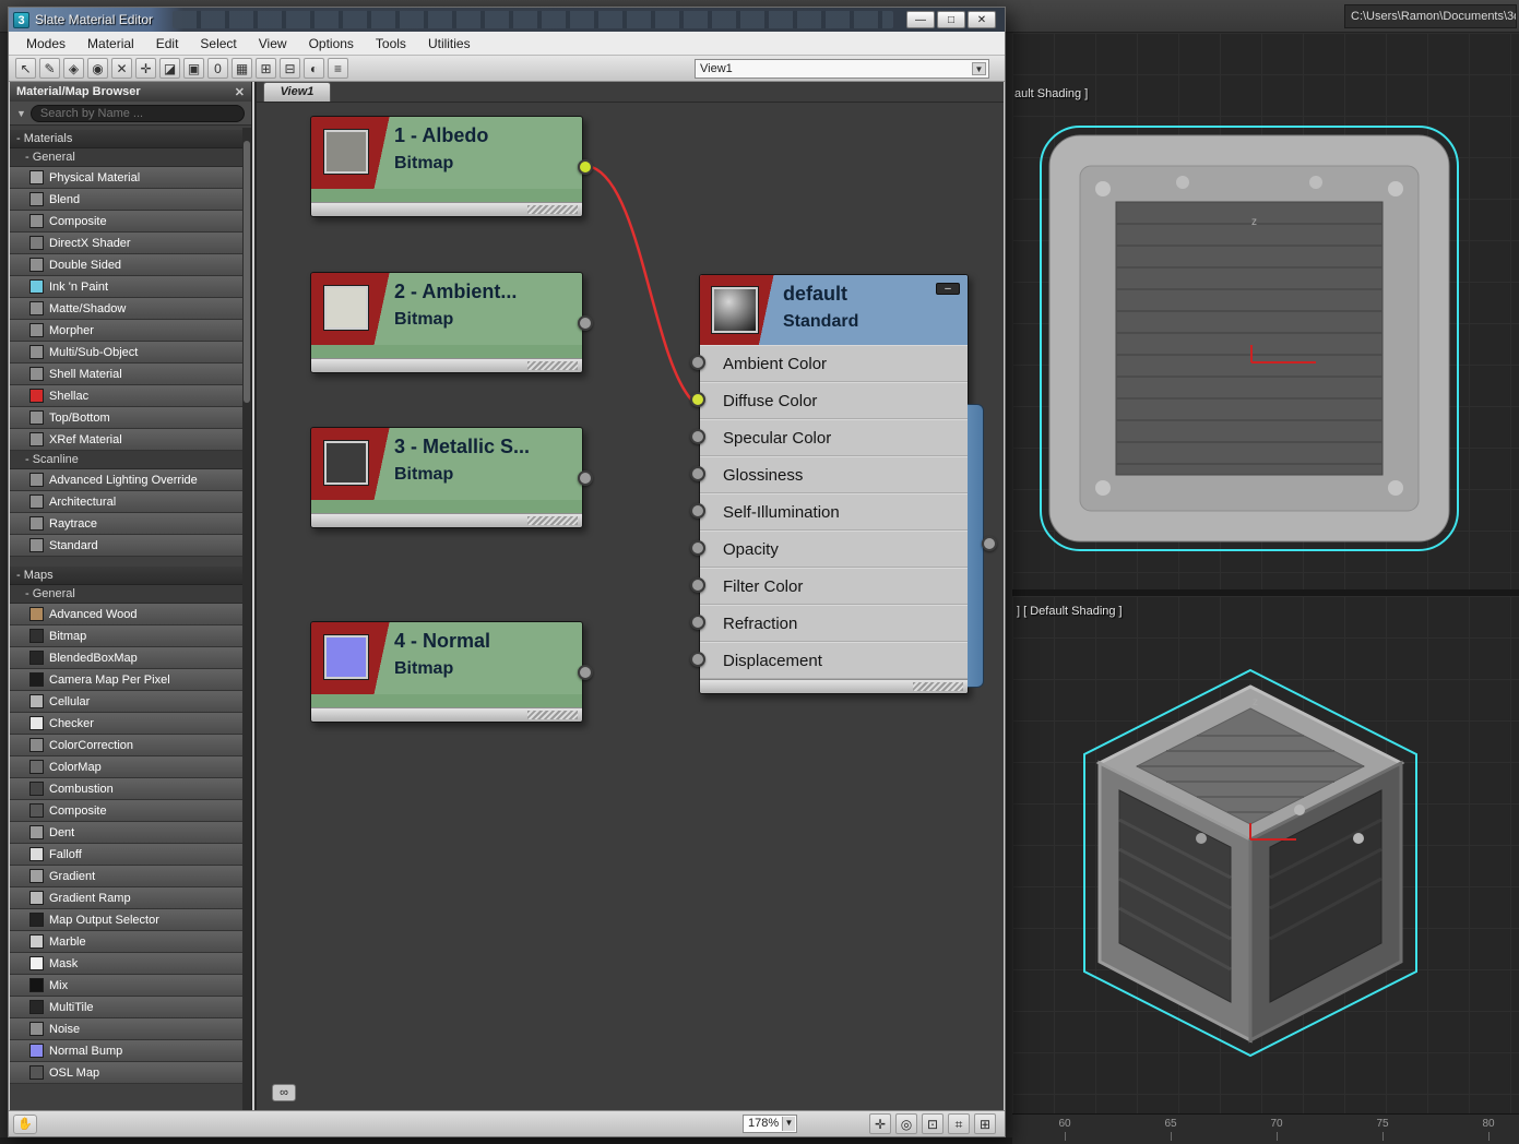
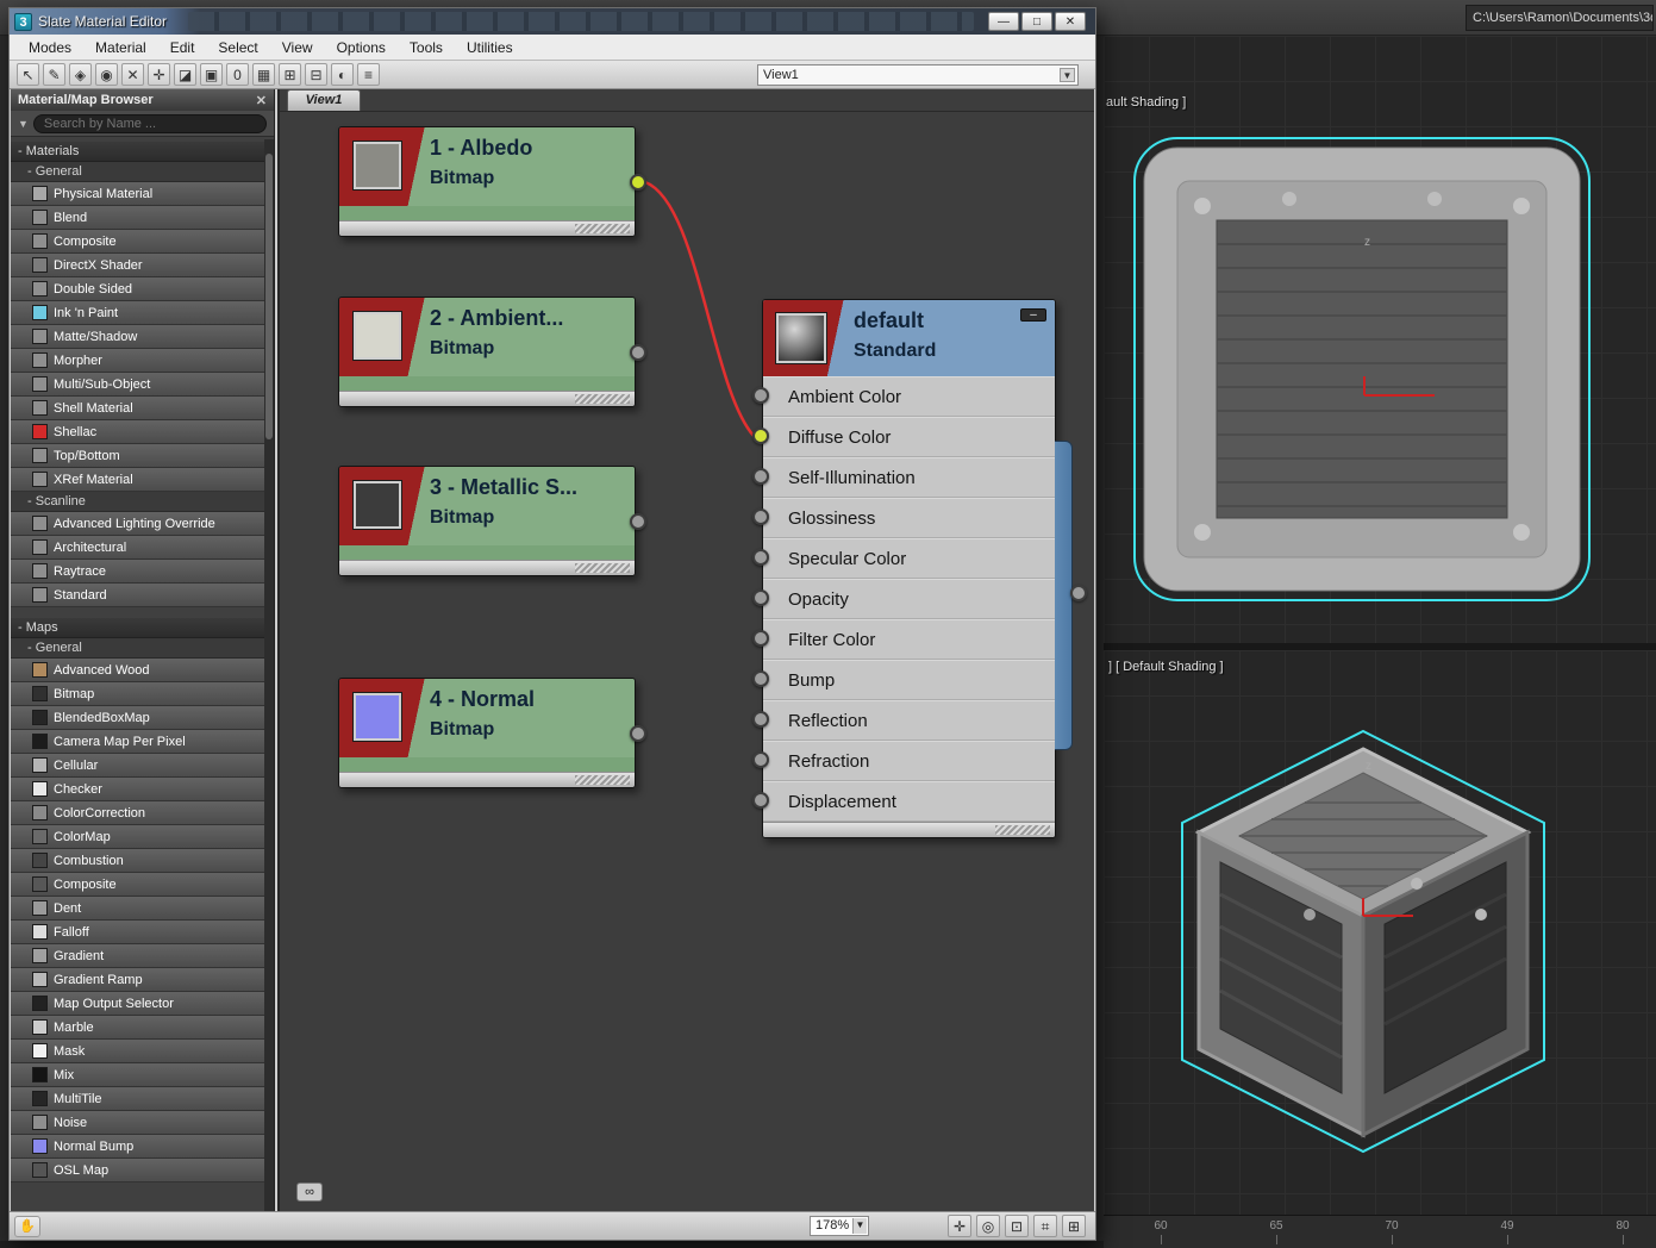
  C:\Users\Ramon\Documents\3
  ault Shading ]
  z
  ] [ Default Shading ]
  z
  60
  65
  70
- 75
+ 49
  80
  3
  Slate Material Editor
  —
  □
  ✕
  Modes
  Material
  Edit
  Select
  View
  Options
  Tools
  Utilities
  ↖
  ✎
  ◈
  ◉
  ✕
  ✛
  ◪
  ▣
  0
  ▦
  ⊞
  ⊟
  ◐
  ≡
  View1
  ▼
  Material/Map Browser
  ✕
  ▼
  Search by Name ...
  - Materials
  - General
  Physical Material
  Blend
  Composite
  DirectX Shader
  Double Sided
  Ink 'n Paint
  Matte/Shadow
  Morpher
  Multi/Sub-Object
  Shell Material
  Shellac
  Top/Bottom
  XRef Material
  - Scanline
  Advanced Lighting Override
  Architectural
  Raytrace
  Standard
  - Maps
  - General
  Advanced Wood
  Bitmap
  BlendedBoxMap
  Camera Map Per Pixel
  Cellular
  Checker
  ColorCorrection
  ColorMap
  Combustion
  Composite
  Dent
  Falloff
  Gradient
  Gradient Ramp
  Map Output Selector
  Marble
  Mask
  Mix
  MultiTile
  Noise
  Normal Bump
  OSL Map
  View1
  1 - Albedo
  Bitmap
  2 - Ambient...
  Bitmap
  3 - Metallic S...
  Bitmap
  4 - Normal
  Bitmap
  default
  Standard
  –
  Ambient Color
  Diffuse Color
- Specular Color
+ Self-Illumination
  Glossiness
- Self-Illumination
+ Specular Color
  Opacity
  Filter Color
+ Bump
+ Reflection
  Refraction
  Displacement
  ∞
  ✋
  178%
  ▼
  ✛
  ◎
  ⊡
  ⌗
  ⊞
